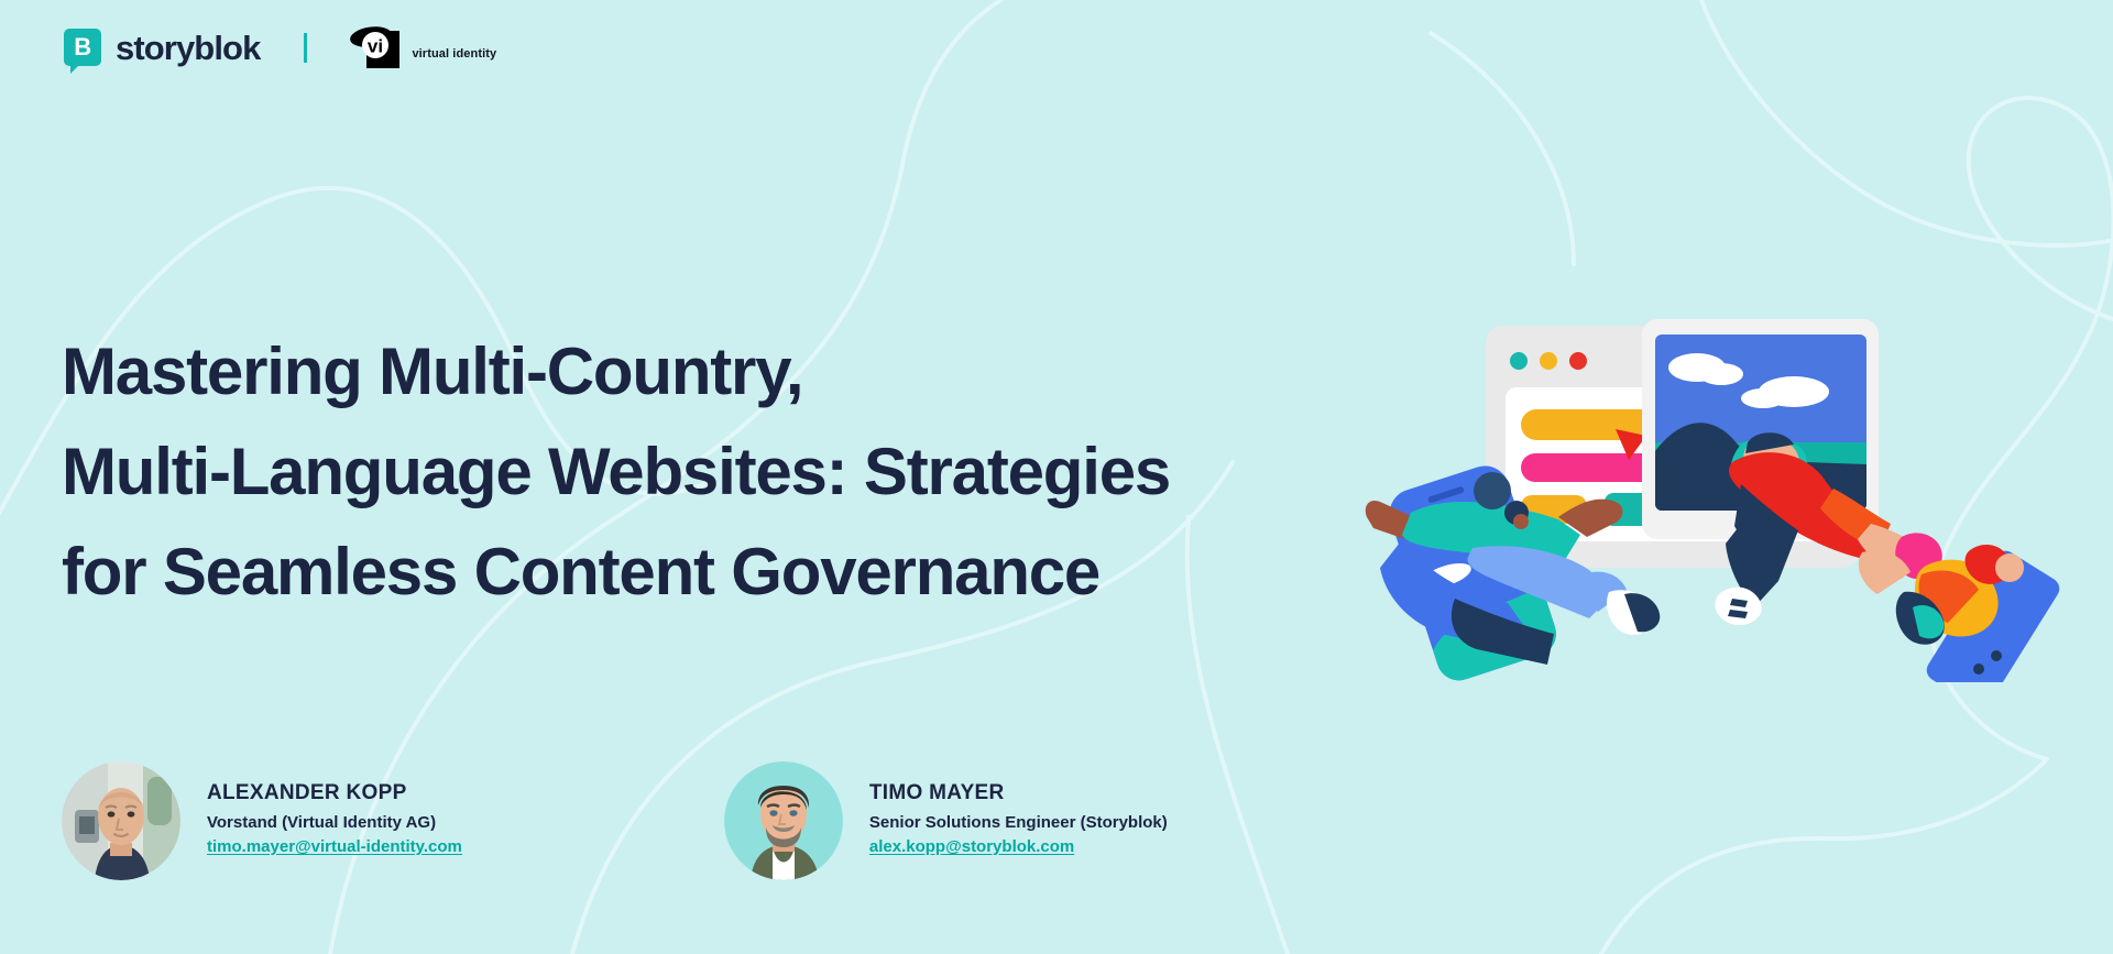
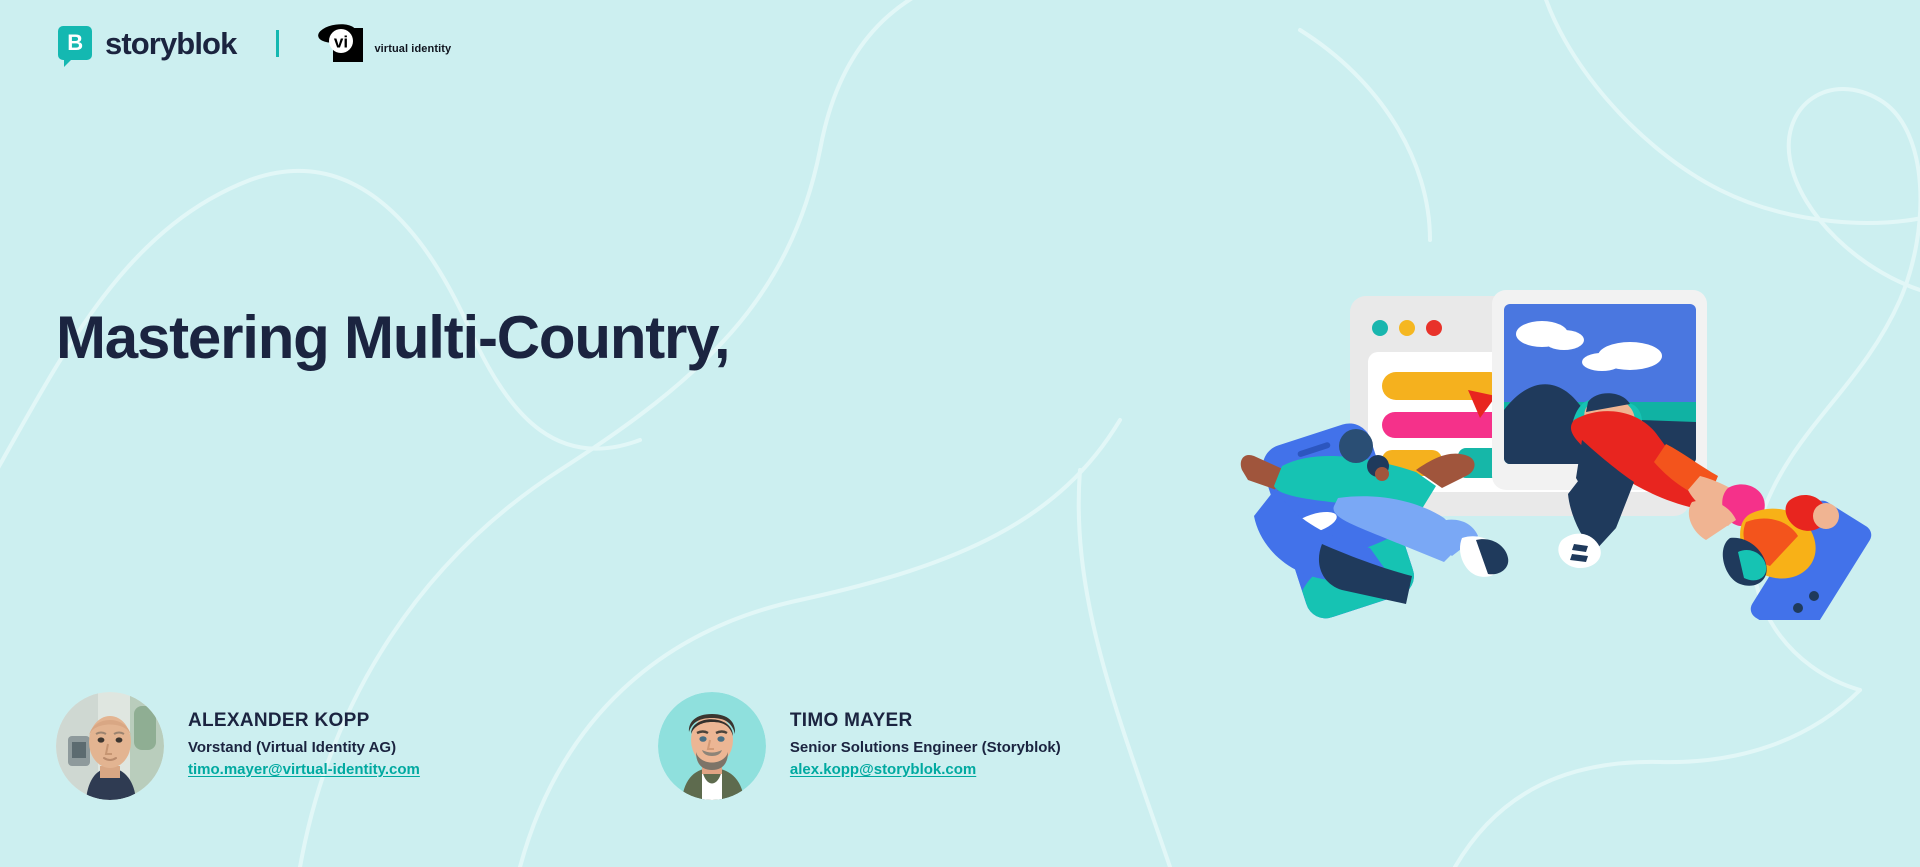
  B
  storyblok
  vi
  virtual identity
  Mastering Multi-Country,
- Multi-Language Websites: Strategies
- for Seamless Content Governance
  ALEXANDER KOPP
  Vorstand (Virtual Identity AG)
  timo.mayer@virtual-identity.com
  TIMO MAYER
  Senior Solutions Engineer (Storyblok)
  alex.kopp@storyblok.com
